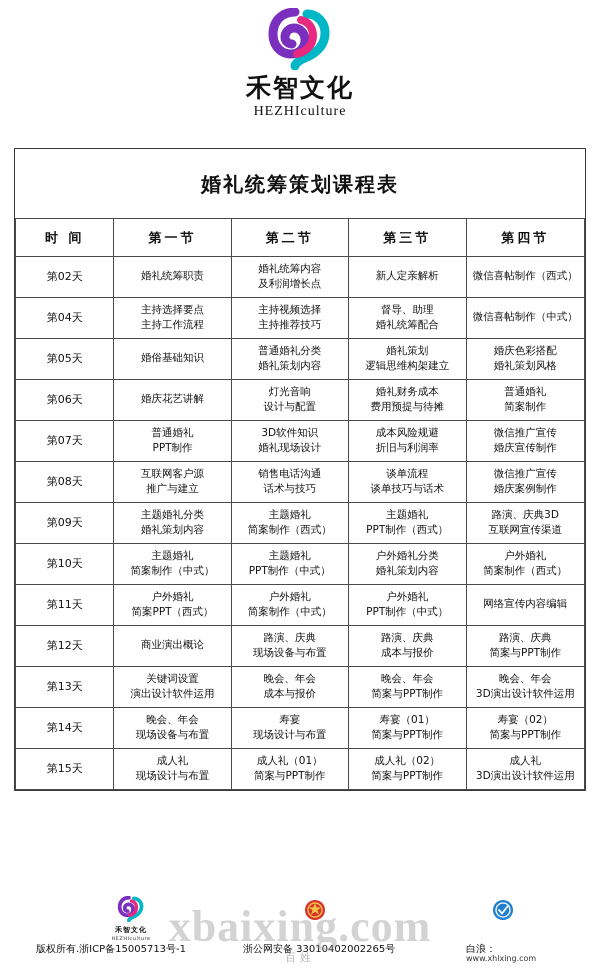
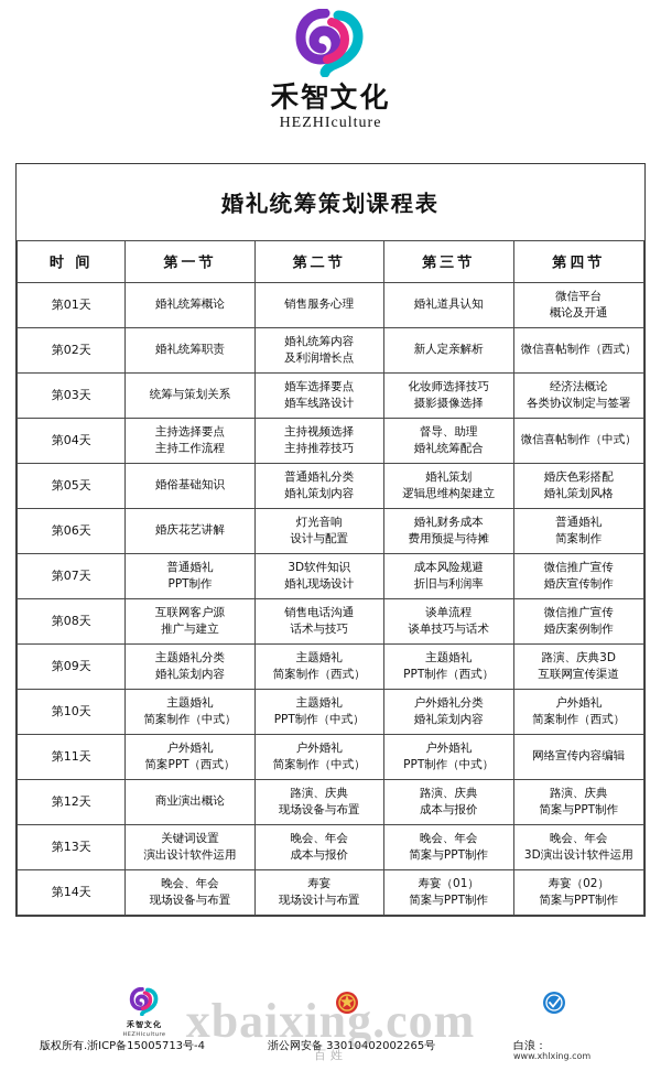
  禾智文化
  HEZHIculture
  婚礼统筹策划课程表
  时 间	第一节	第二节	第三节	第四节
+ 第01天	婚礼统筹概论	销售服务心理	婚礼道具认知	微信平台概论及开通
  第02天	婚礼统筹职责	婚礼统筹内容及利润增长点	新人定亲解析	微信喜帖制作（西式）
+ 第03天	统筹与策划关系	婚车选择要点婚车线路设计	化妆师选择技巧摄影摄像选择	经济法概论各类协议制定与签署
  第04天	主持选择要点主持工作流程	主持视频选择主持推荐技巧	督导、助理婚礼统筹配合	微信喜帖制作（中式）
  第05天	婚俗基础知识	普通婚礼分类婚礼策划内容	婚礼策划逻辑思维构架建立	婚庆色彩搭配婚礼策划风格
  第06天	婚庆花艺讲解	灯光音响设计与配置	婚礼财务成本费用预提与待摊	普通婚礼简案制作
  第07天	普通婚礼PPT制作	3D软件知识婚礼现场设计	成本风险规避折旧与利润率	微信推广宣传婚庆宣传制作
  第08天	互联网客户源推广与建立	销售电话沟通话术与技巧	谈单流程谈单技巧与话术	微信推广宣传婚庆案例制作
  第09天	主题婚礼分类婚礼策划内容	主题婚礼简案制作（西式）	主题婚礼PPT制作（西式）	路演、庆典3D互联网宣传渠道
  第10天	主题婚礼简案制作（中式）	主题婚礼PPT制作（中式）	户外婚礼分类婚礼策划内容	户外婚礼简案制作（西式）
  第11天	户外婚礼简案PPT（西式）	户外婚礼简案制作（中式）	户外婚礼PPT制作（中式）	网络宣传内容编辑
  第12天	商业演出概论	路演、庆典现场设备与布置	路演、庆典成本与报价	路演、庆典简案与PPT制作
  第13天	关键词设置演出设计软件运用	晚会、年会成本与报价	晚会、年会简案与PPT制作	晚会、年会3D演出设计软件运用
  第14天	晚会、年会现场设备与布置	寿宴现场设计与布置	寿宴（01）简案与PPT制作	寿宴（02）简案与PPT制作
- 第15天	成人礼现场设计与布置	成人礼（01）简案与PPT制作	成人礼（02）简案与PPT制作	成人礼3D演出设计软件运用
  禾智文化
- 版权所有.浙ICP备15005713号-1
+ 版权所有.浙ICP备15005713号-4
  浙公网安备 33010402002265号
  白浪：
  www.xhlxing.com
  xbaixing.com
  百姓
